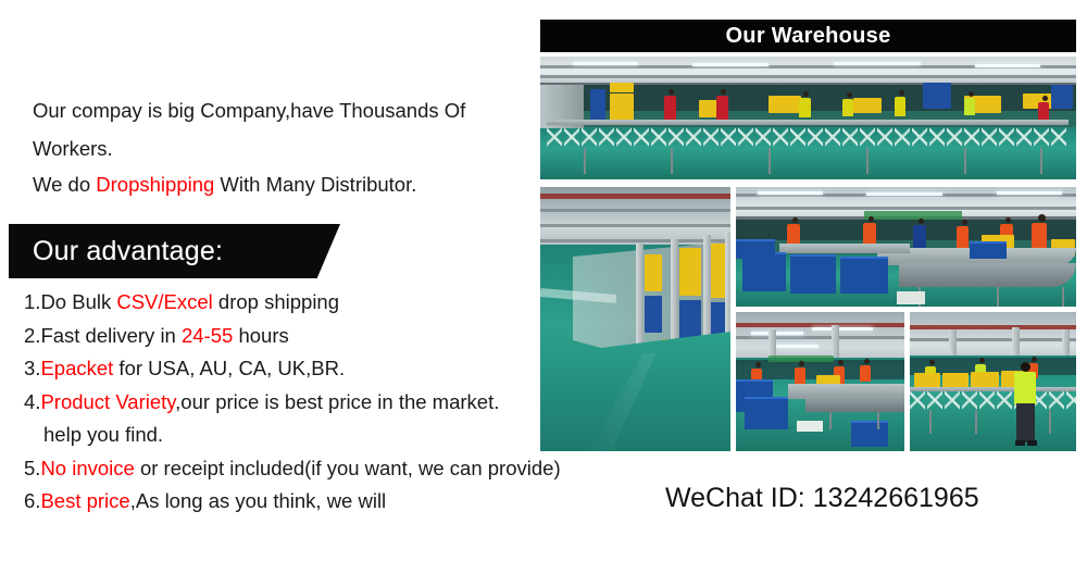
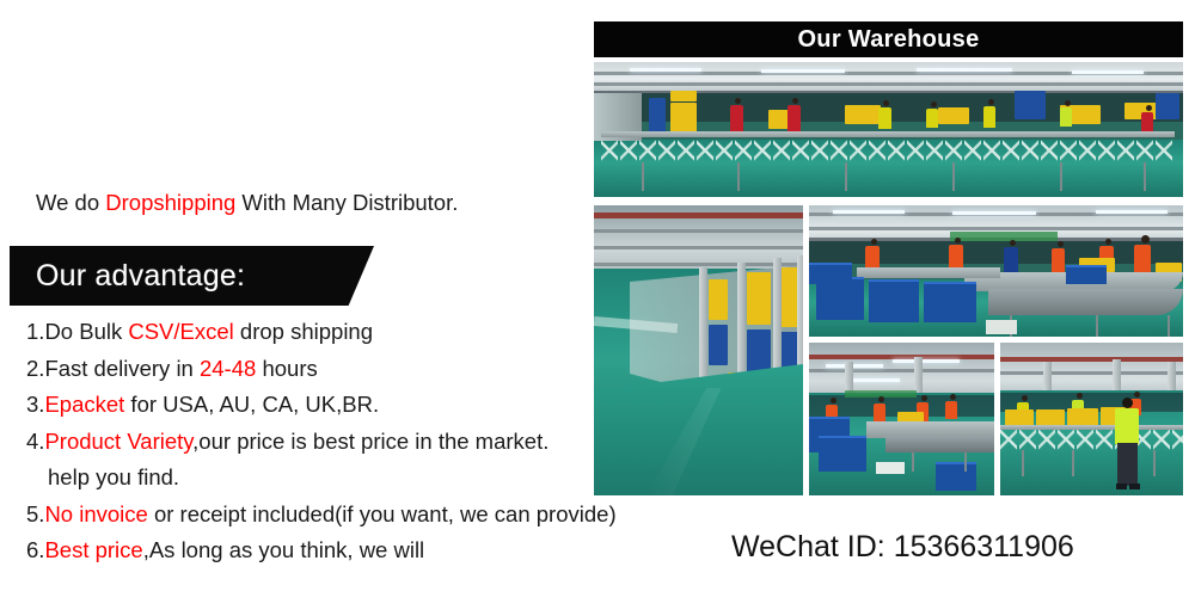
- Our compay is big Company,have Thousands Of
- Workers.
  We do Dropshipping With Many Distributor.
  Our advantage:
  1.Do Bulk CSV/Excel drop shipping
- 2.Fast delivery in 24-55 hours
+ 2.Fast delivery in 24-48 hours
  3.Epacket for USA, AU, CA, UK,BR.
  4.Product Variety,our price is best price in the market.
  help you find.
  5.No invoice or receipt included(if you want, we can provide)
  6.Best price,As long as you think, we will
- WeChat ID: 13242661965
+ WeChat ID: 15366311906
  Our Warehouse
